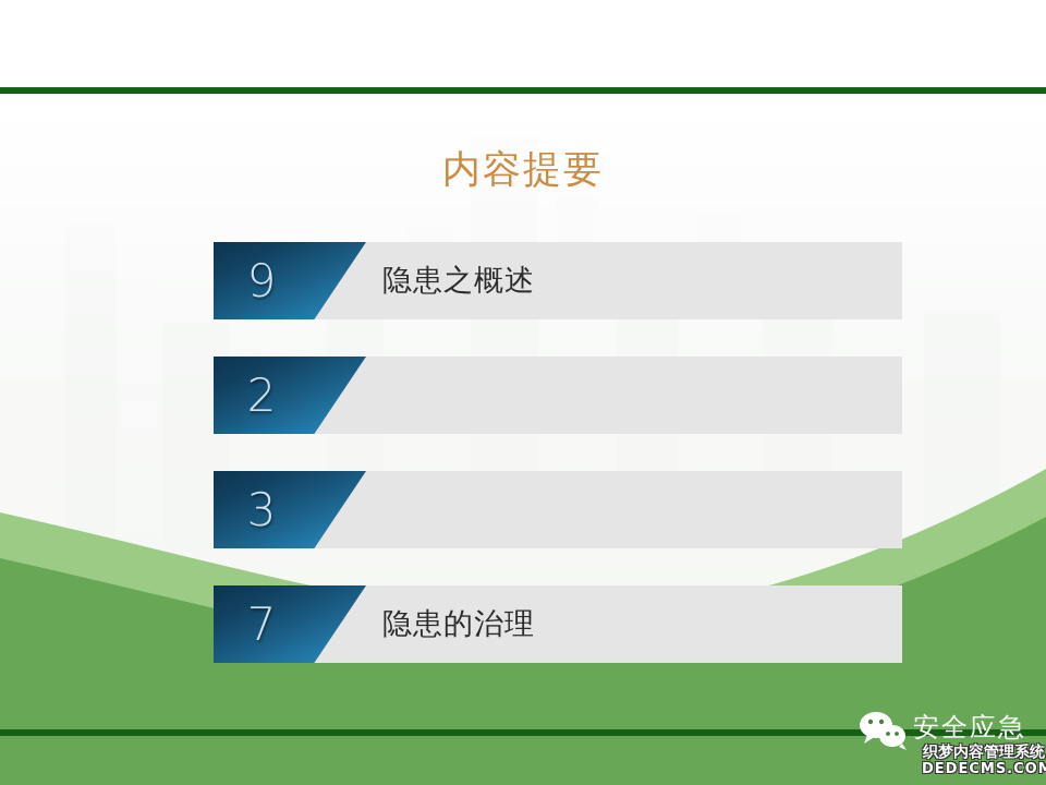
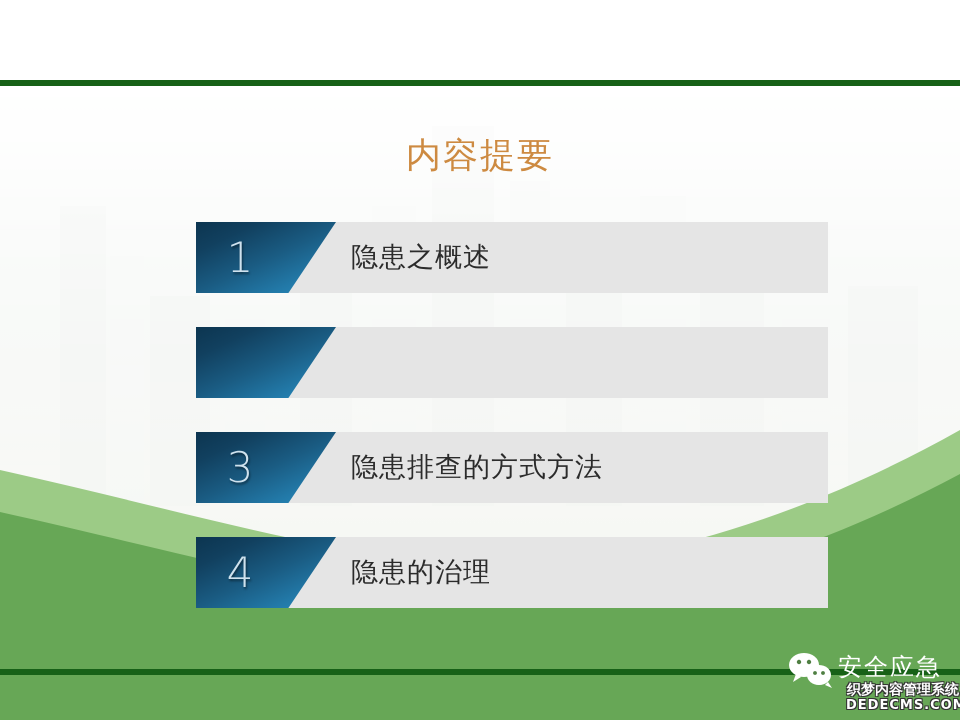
  内容提要
- 9
+ 1
  隐患之概述
- 2
  3
+ 隐患排查的方式方法
- 7
+ 4
  隐患的治理
  安全应急
  织梦内容管理系统
  DEDECMS.CO
